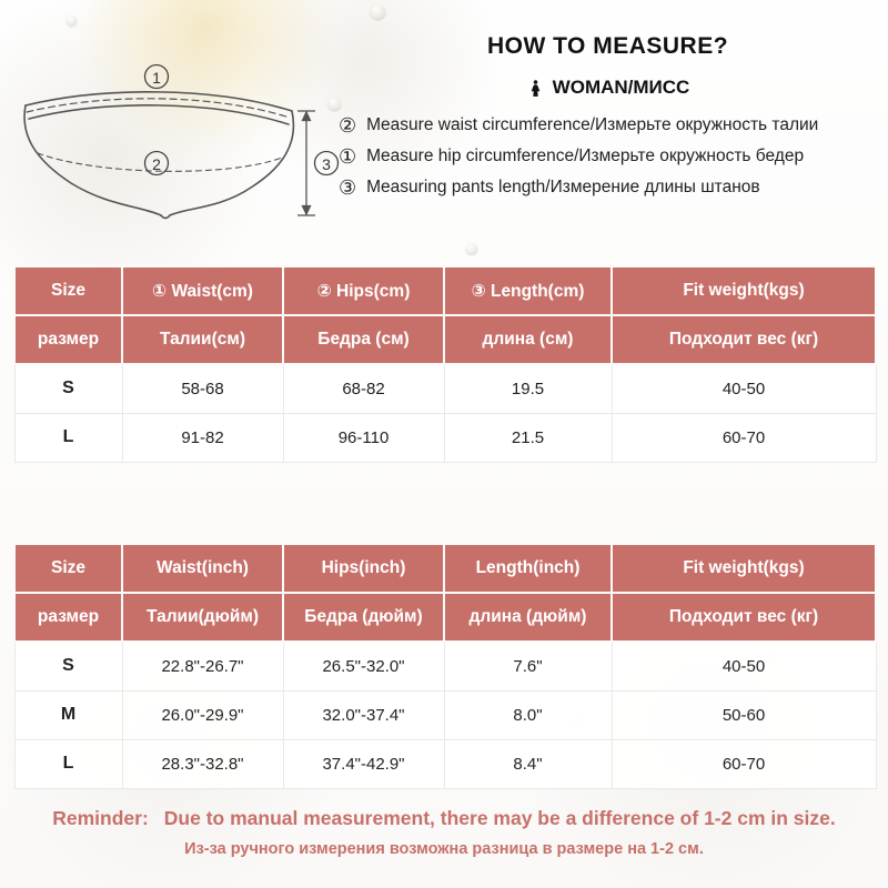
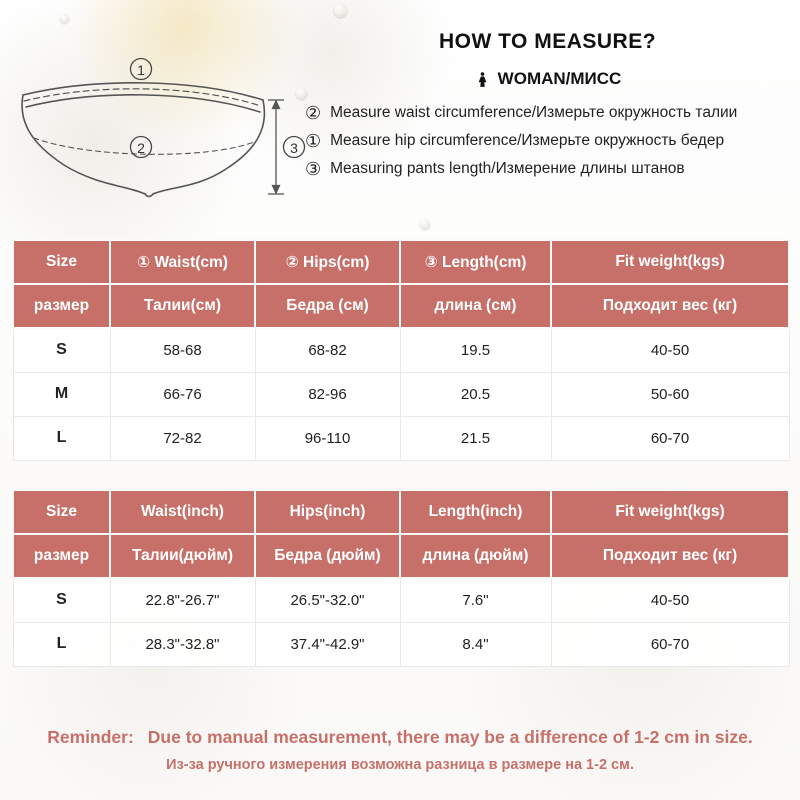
  1
  2
  3
  HOW TO MEASURE?
  WOMAN/МИСС
  ②
  Measure waist circumference/Измерьте окружность талии
  ①
  Measure hip circumference/Измерьте окружность бедер
  ③
  Measuring pants length/Измерение длины штанов
  Size	① Waist(cm)	② Hips(cm)	③ Length(cm)	Fit weight(kgs)
  размер	Талии(см)	Бедра (см)	длина (см)	Подходит вес (кг)
  S	58-68	68-82	19.5	40-50
+ M	66-76	82-96	20.5	50-60
- L	91-82	96-110	21.5	60-70
+ L	72-82	96-110	21.5	60-70
  Size	Waist(inch)	Hips(inch)	Length(inch)	Fit weight(kgs)
  размер	Талии(дюйм)	Бедра (дюйм)	длина (дюйм)	Подходит вес (кг)
  S	22.8"-26.7"	26.5"-32.0"	7.6"	40-50
- M	26.0"-29.9"	32.0"-37.4"	8.0"	50-60
  L	28.3"-32.8"	37.4"-42.9"	8.4"	60-70
  Reminder: Due to manual measurement, there may be a difference of 1-2 cm in size.
  Из-за ручного измерения возможна разница в размере на 1-2 см.
